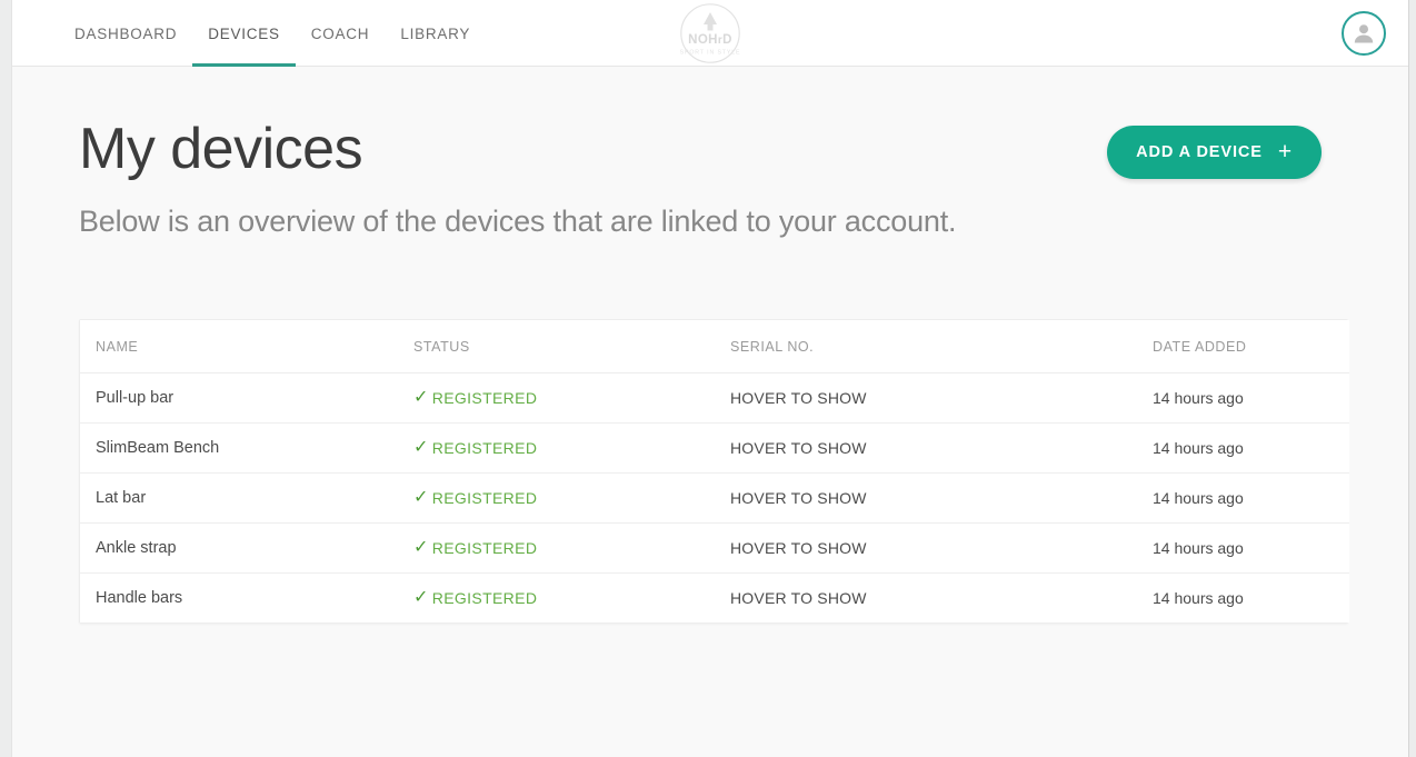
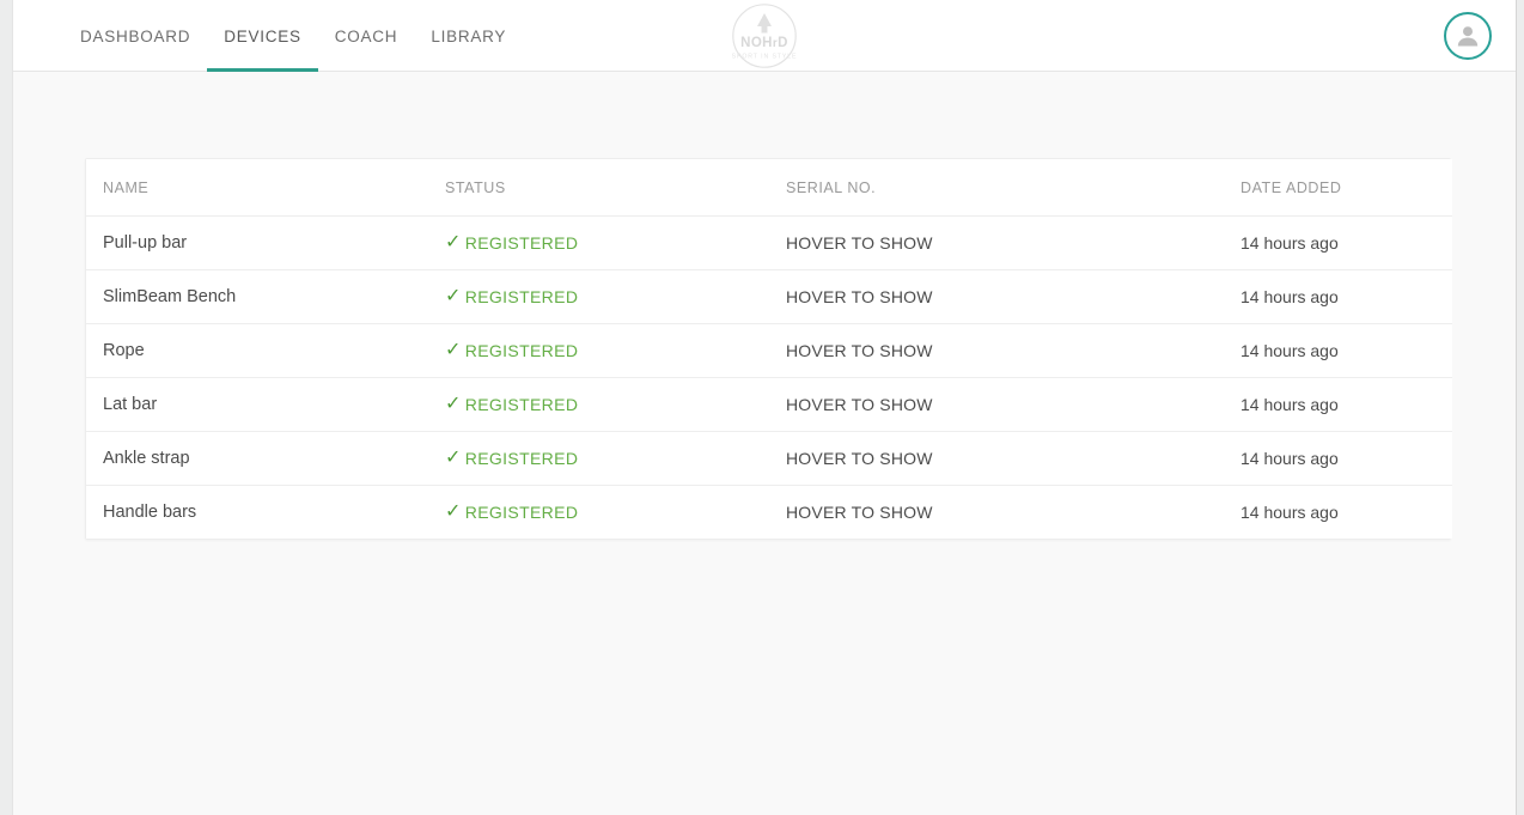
  DASHBOARD
  DEVICES
  COACH
  LIBRARY
  NOHrD
- My devices
- Below is an overview of the devices that are linked to your account.
- ADD A DEVICE
- +
  NAME	STATUS	SERIAL NO.	DATE ADDED
  Pull-up bar	✓ REGISTERED	HOVER TO SHOW	14 hours ago
  SlimBeam Bench	✓ REGISTERED	HOVER TO SHOW	14 hours ago
+ Rope	✓ REGISTERED	HOVER TO SHOW	14 hours ago
  Lat bar	✓ REGISTERED	HOVER TO SHOW	14 hours ago
  Ankle strap	✓ REGISTERED	HOVER TO SHOW	14 hours ago
  Handle bars	✓ REGISTERED	HOVER TO SHOW	14 hours ago
